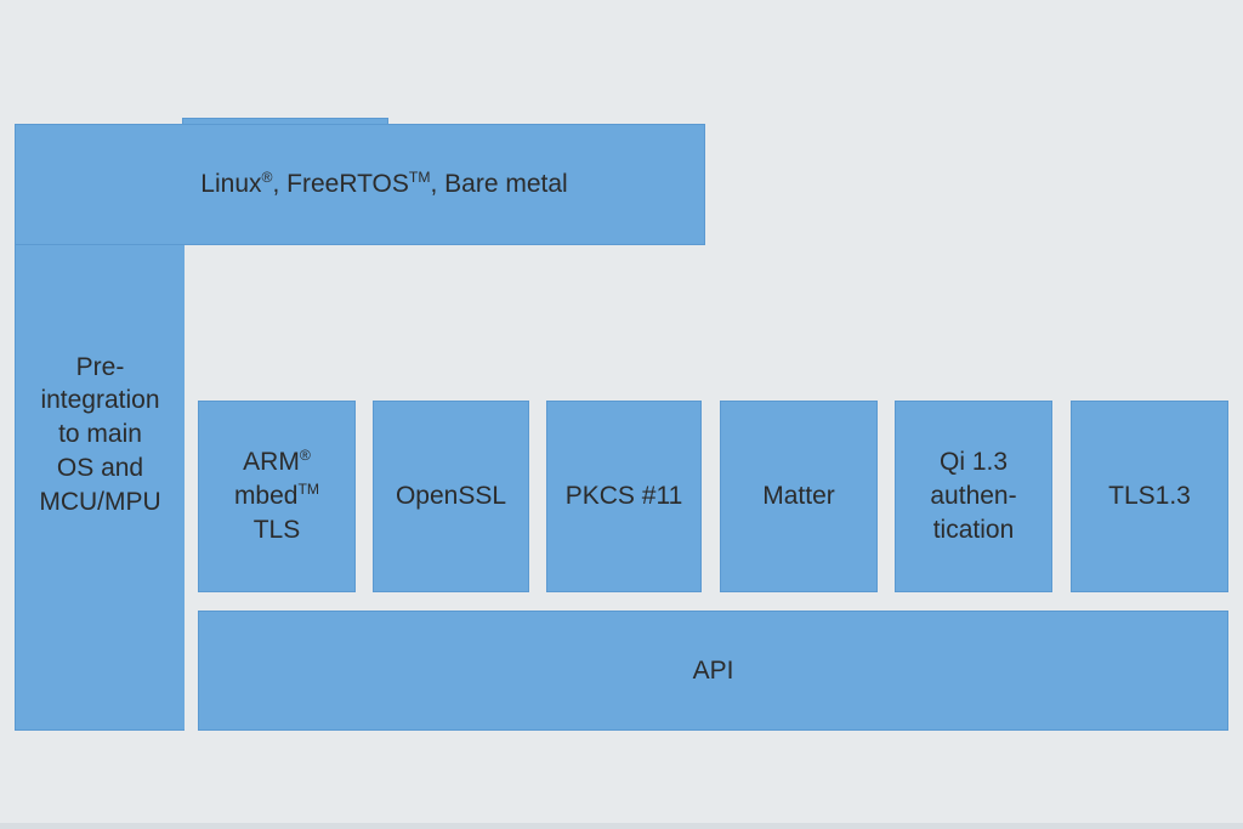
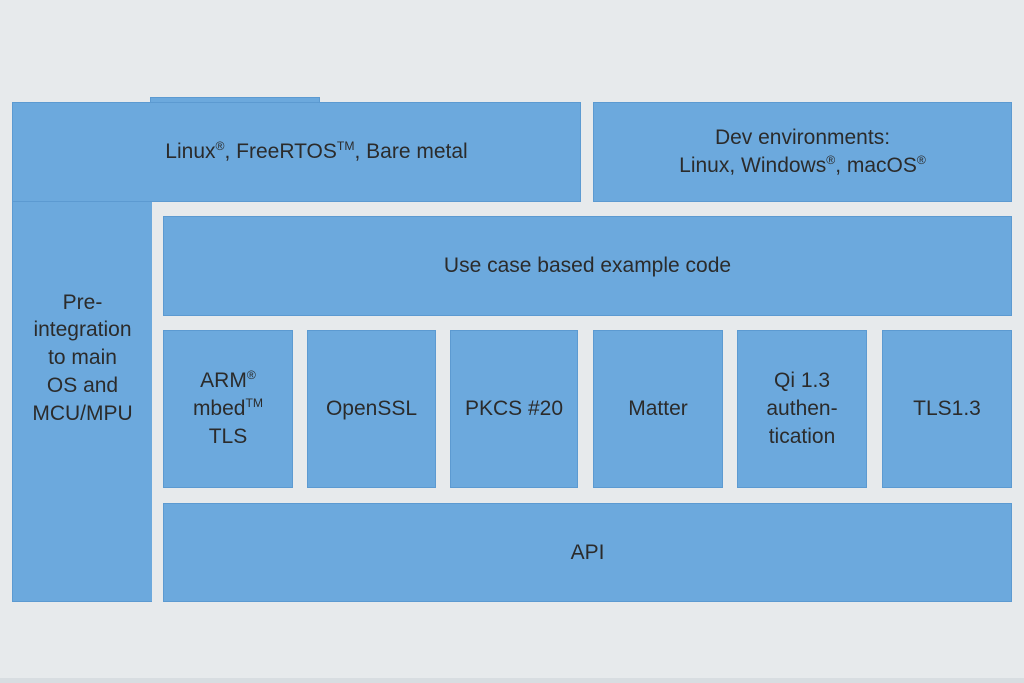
  Pre-
  integration
  to main
  OS and
  MCU/MPU
  Linux®, FreeRTOSTM, Bare metal
+ Dev environments:
+ Linux, Windows®, macOS®
+ Use case based example code
  ARM®
  mbedTM
  TLS
  OpenSSL
- PKCS #11
+ PKCS #20
  Matter
  Qi 1.3
  authen-
  tication
  TLS1.3
  API
